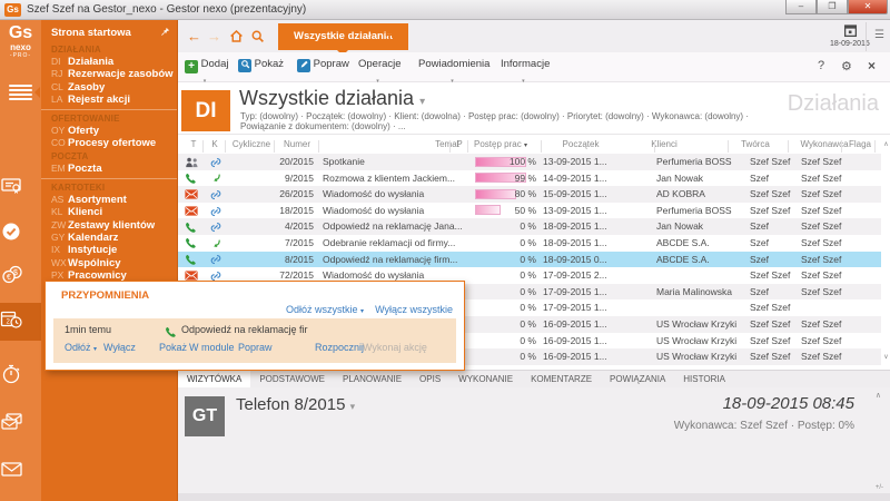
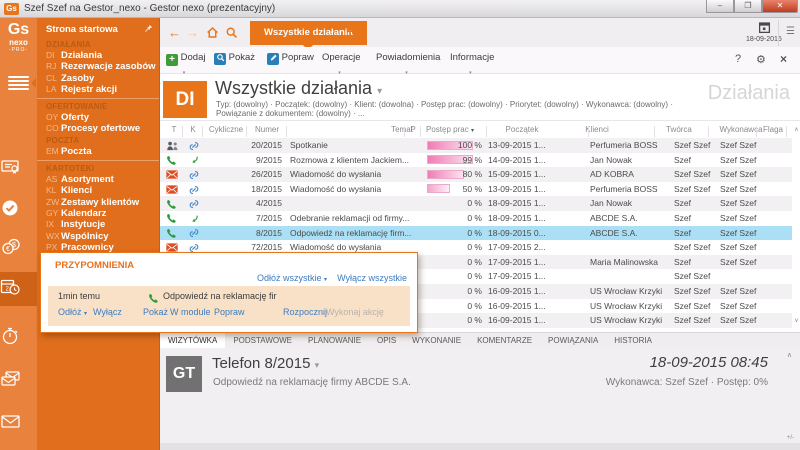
  Gs
  Szef Szef na Gestor_nexo - Gestor nexo (prezentacyjny)
  –
  ❐
  ✕
  Gs
  nexo
  Strona startowa
  DZIAŁANIA
  DI Działania
  RJ Rezerwacje zasobów
  CL Zasoby
  LA Rejestr akcji
  OFERTOWANIE
  OY Oferty
  CO Procesy ofertowe
  POCZTA
  EM Poczta
  KARTOTEKI
  AS Asortyment
  KL Klienci
  ZW Zestawy klientów
  GY Kalendarz
  IX Instytucje
  WX Wspólnicy
  PX Pracownicy
  ←
  →
  Wszystkie działania
  +
  ☰
  + Dodaj
  Pokaż
  Popraw
  Operacje
  Powiadomienia
  Informacje
  ?
  ⚙
  ×
  DI
  Wszystkie działania ▾
  Typ: (dowolny) · Początek: (dowolny) · Klient: (dowolna) · Postęp prac: (dowolny) · Priorytet: (dowolny) · Wykonawca: (dowolny) ·
  Powiązanie z dokumentem: (dowolny) · ...
  Działania
  T
  K
  Cykliczne
  Numer
  Temat
  P
  Postęp prac
  Początek
  Klienci
  Twórca
  Wykonawca
  Flaga
  20/2015
  Spotkanie
  100 %
  13-09-2015 1...
  Perfumeria BOSS
  Szef Szef
  Szef Szef
  9/2015
  Rozmowa z klientem Jackiem...
  99 %
  14-09-2015 1...
  Jan Nowak
  Szef
  Szef Szef
  26/2015
  Wiadomość do wysłania
  80 %
  15-09-2015 1...
  AD KOBRA
  Szef Szef
  Szef Szef
  18/2015
  Wiadomość do wysłania
  50 %
  13-09-2015 1...
  Perfumeria BOSS
  Szef Szef
  Szef Szef
  4/2015
- Odpowiedź na reklamację Jana...
  0 %
  18-09-2015 1...
  Jan Nowak
  Szef
  Szef Szef
  7/2015
  Odebranie reklamacji od firmy...
  0 %
  18-09-2015 1...
  ABCDE S.A.
  Szef
  Szef Szef
  8/2015
  Odpowiedź na reklamację firm...
  0 %
  18-09-2015 0...
  ABCDE S.A.
  Szef
  Szef Szef
  72/2015
  Wiadomość do wysłania
  0 %
  17-09-2015 2...
  Szef Szef
  Szef Szef
  0 %
  17-09-2015 1...
  Maria Malinowska
  Szef
  Szef Szef
  0 %
  17-09-2015 1...
  Szef Szef
  0 %
  16-09-2015 1...
  US Wrocław Krzyki
  Szef Szef
  Szef Szef
  0 %
  16-09-2015 1...
  US Wrocław Krzyki
  Szef Szef
  Szef Szef
  0 %
  16-09-2015 1...
  US Wrocław Krzyki
  Szef Szef
  Szef Szef
  WIZYTÓWKA PODSTAWOWE PLANOWANIE OPIS WYKONANIE KOMENTARZE POWIĄZANIA HISTORIA
  GT
  Telefon 8/2015 ▾
+ Odpowiedź na reklamację firmy ABCDE S.A.
  18-09-2015 08:45
  Wykonawca: Szef Szef · Postęp: 0%
  PRZYPOMNIENIA
  Odłóż wszystkie Wyłącz wszystkie
  1min temu
  Odpowiedź na reklamację fir
  Odłóż
  Wyłącz
  Pokaż
  W module
  Popraw
  Rozpocznij
  Wykonaj akcję
